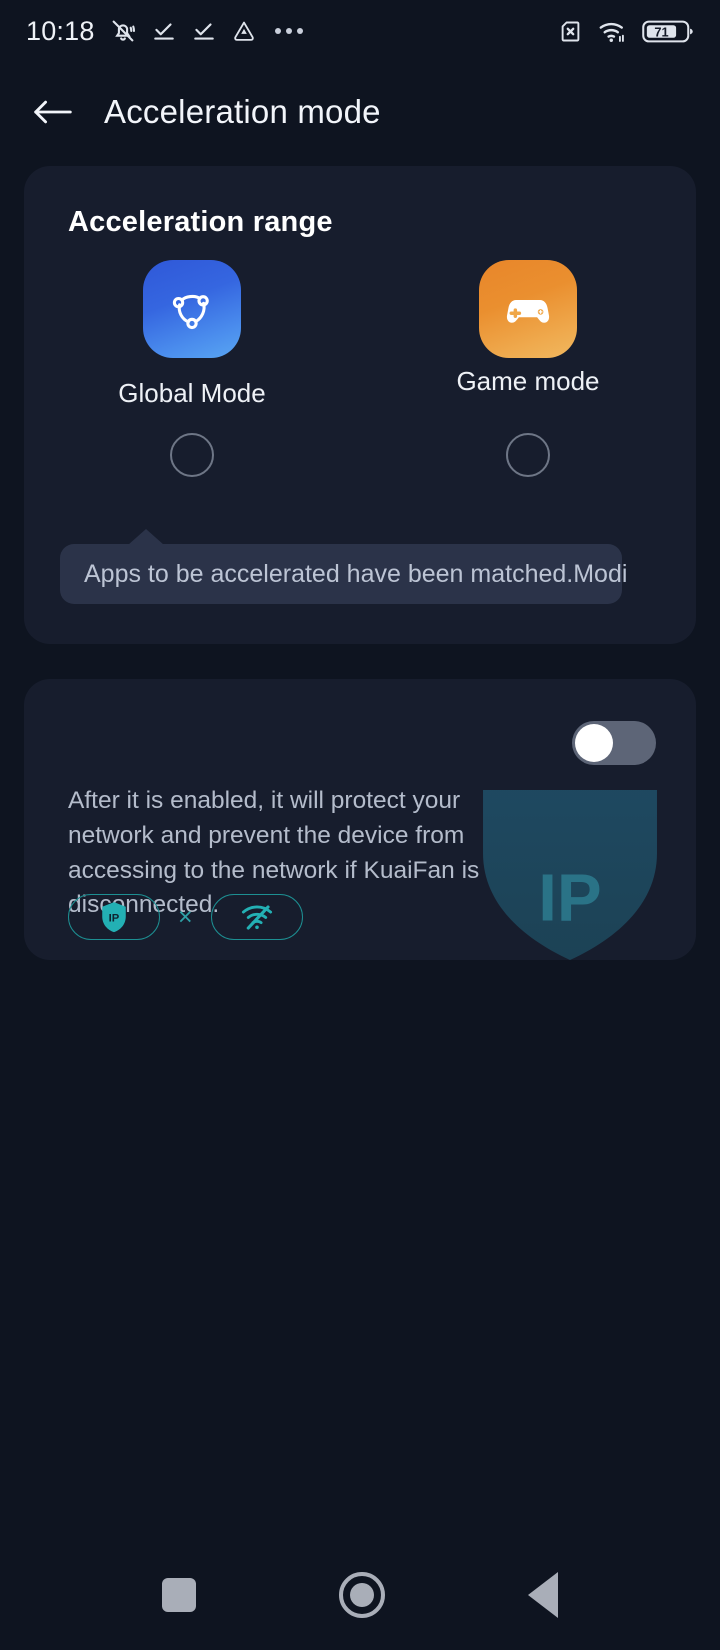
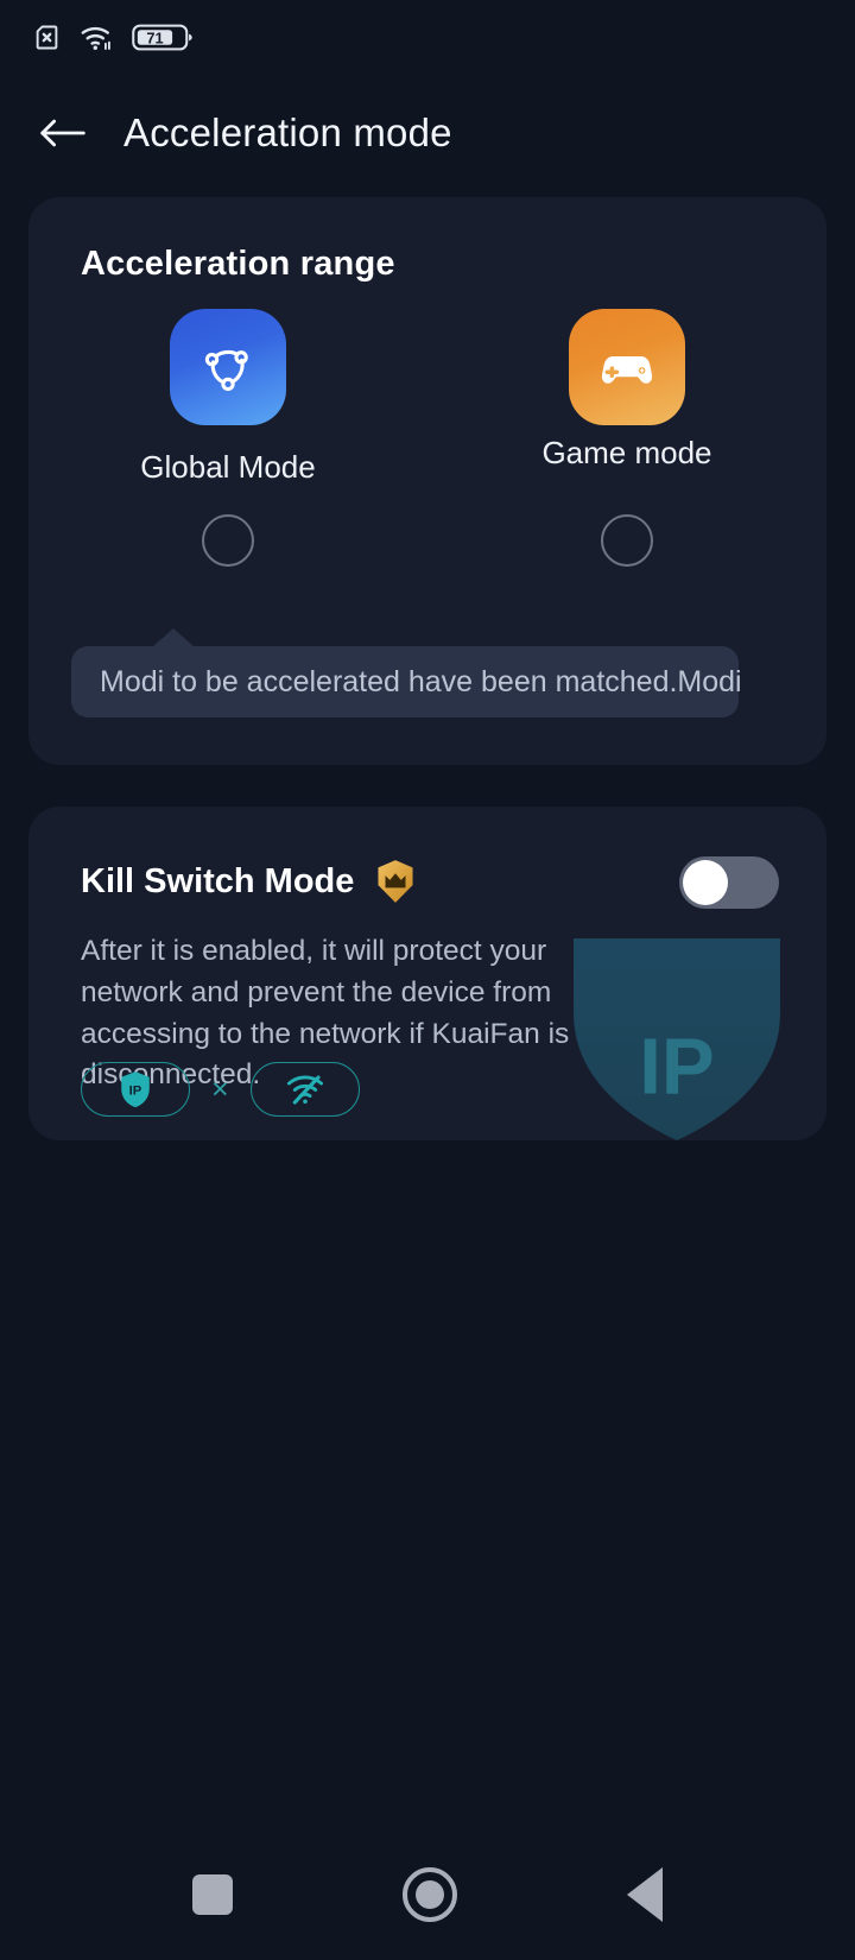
- 10:18
  71
  Acceleration mode
  Acceleration range
  Global Mode
  Game mode
- Apps to be accelerated have been matched.Modi
+ Modi to be accelerated have been matched.Modi
  IP
+ Kill Switch Mode
  After it is enabled, it will protect your network and prevent the device from accessing to the network if KuaiFan is discnnected.
  IP
  ×
